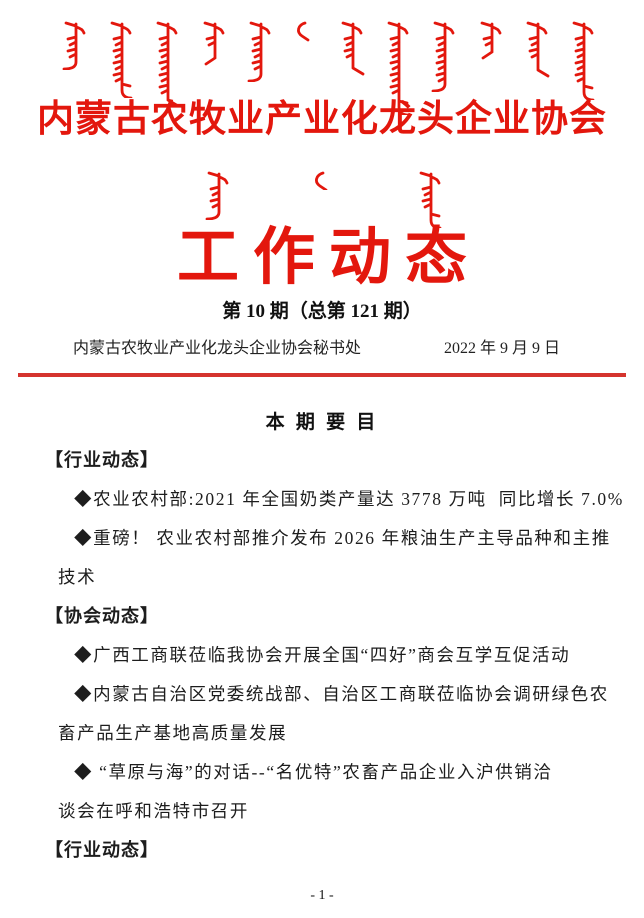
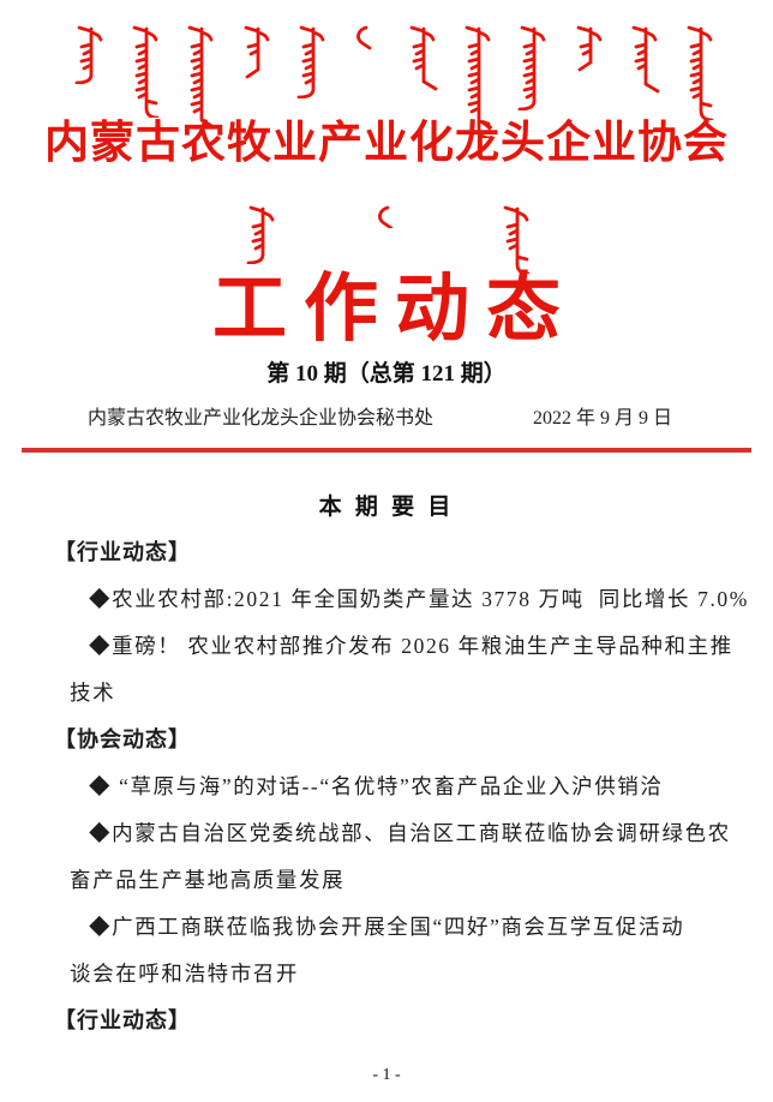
  内蒙古农牧业产业化龙头企业协会
  工作动态
  第 10 期（总第 121 期）
  内蒙古农牧业产业化龙头企业协会秘书处
  2022 年 9 月 9 日
  本 期 要 目
  【行业动态】
  ◆农业农村部:2021 年全国奶类产量达 3778 万吨 同比增长 7.0%
  ◆重磅！ 农业农村部推介发布 2026 年粮油生产主导品种和主推
  技术
  【协会动态】
- ◆广西工商联莅临我协会开展全国“四好”商会互学互促活动
+ ◆ “草原与海”的对话--“名优特”农畜产品企业入沪供销洽
  ◆内蒙古自治区党委统战部、自治区工商联莅临协会调研绿色农
  畜产品生产基地高质量发展
- ◆ “草原与海”的对话--“名优特”农畜产品企业入沪供销洽
+ ◆广西工商联莅临我协会开展全国“四好”商会互学互促活动
  谈会在呼和浩特市召开
  【行业动态】
  - 1 -
